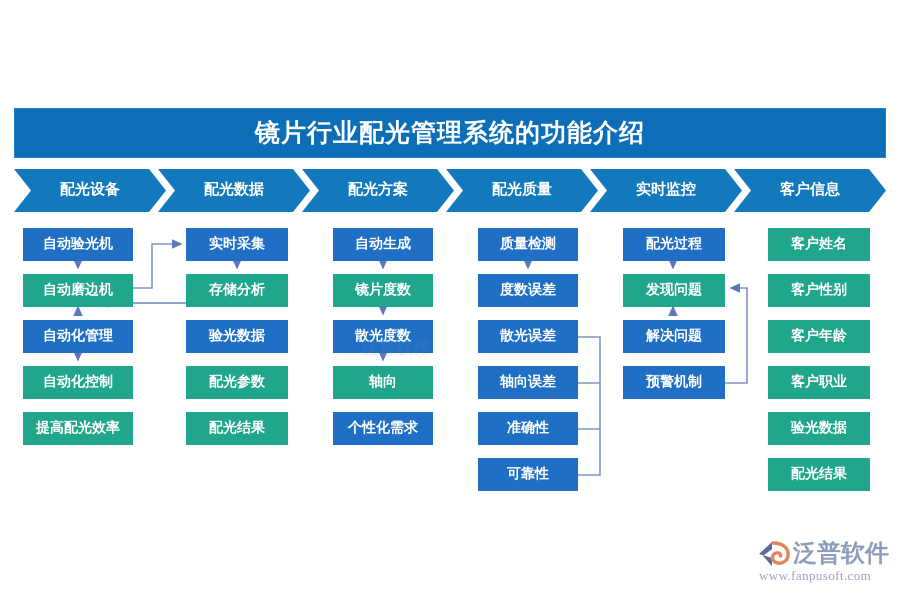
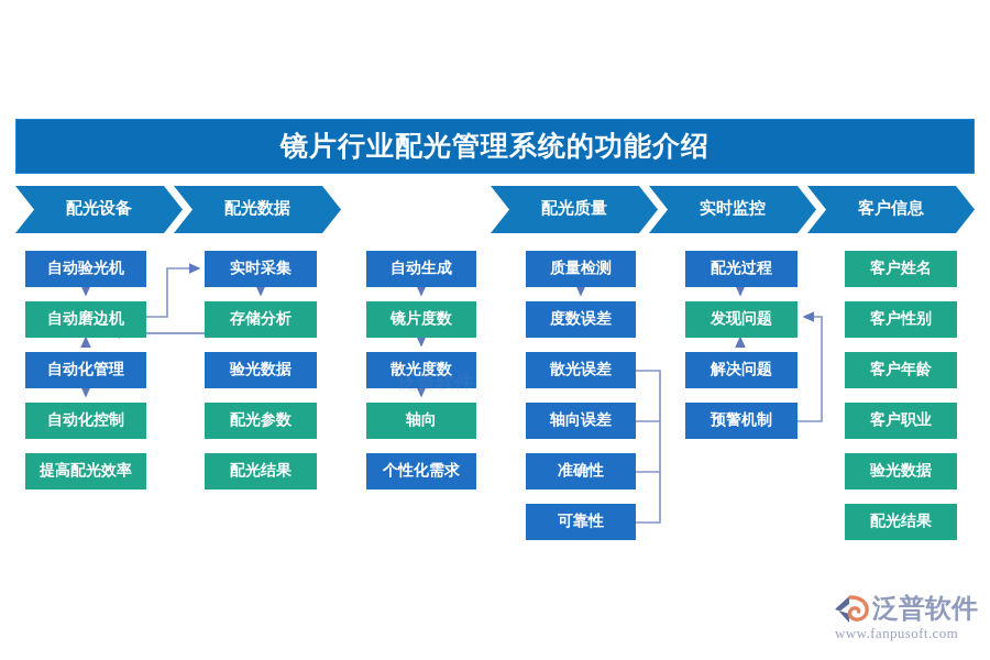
  镜片行业配光管理系统的功能介绍
  配光设备
  配光数据
- 配光方案
  配光质量
  实时监控
  客户信息
  自动验光机
  自动磨边机
  自动化管理
  自动化控制
  提高配光效率
  实时采集
  存储分析
  验光数据
  配光参数
  配光结果
  自动生成
  镜片度数
  散光度数
  轴向
  个性化需求
  质量检测
  度数误差
  散光误差
  轴向误差
  准确性
  可靠性
  配光过程
  发现问题
  解决问题
  预警机制
  客户姓名
  客户性别
  客户年龄
  客户职业
  验光数据
  配光结果
  泛普软件
  泛普软件
  www.fanpusoft.com
